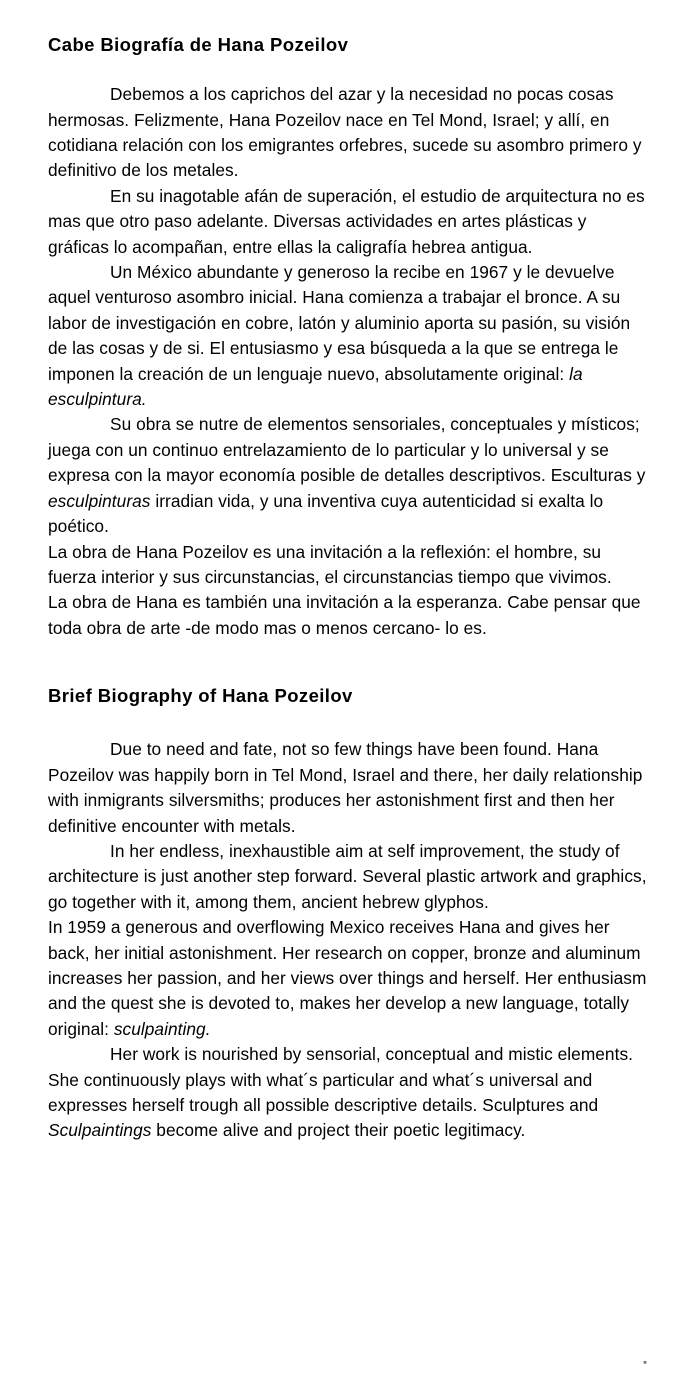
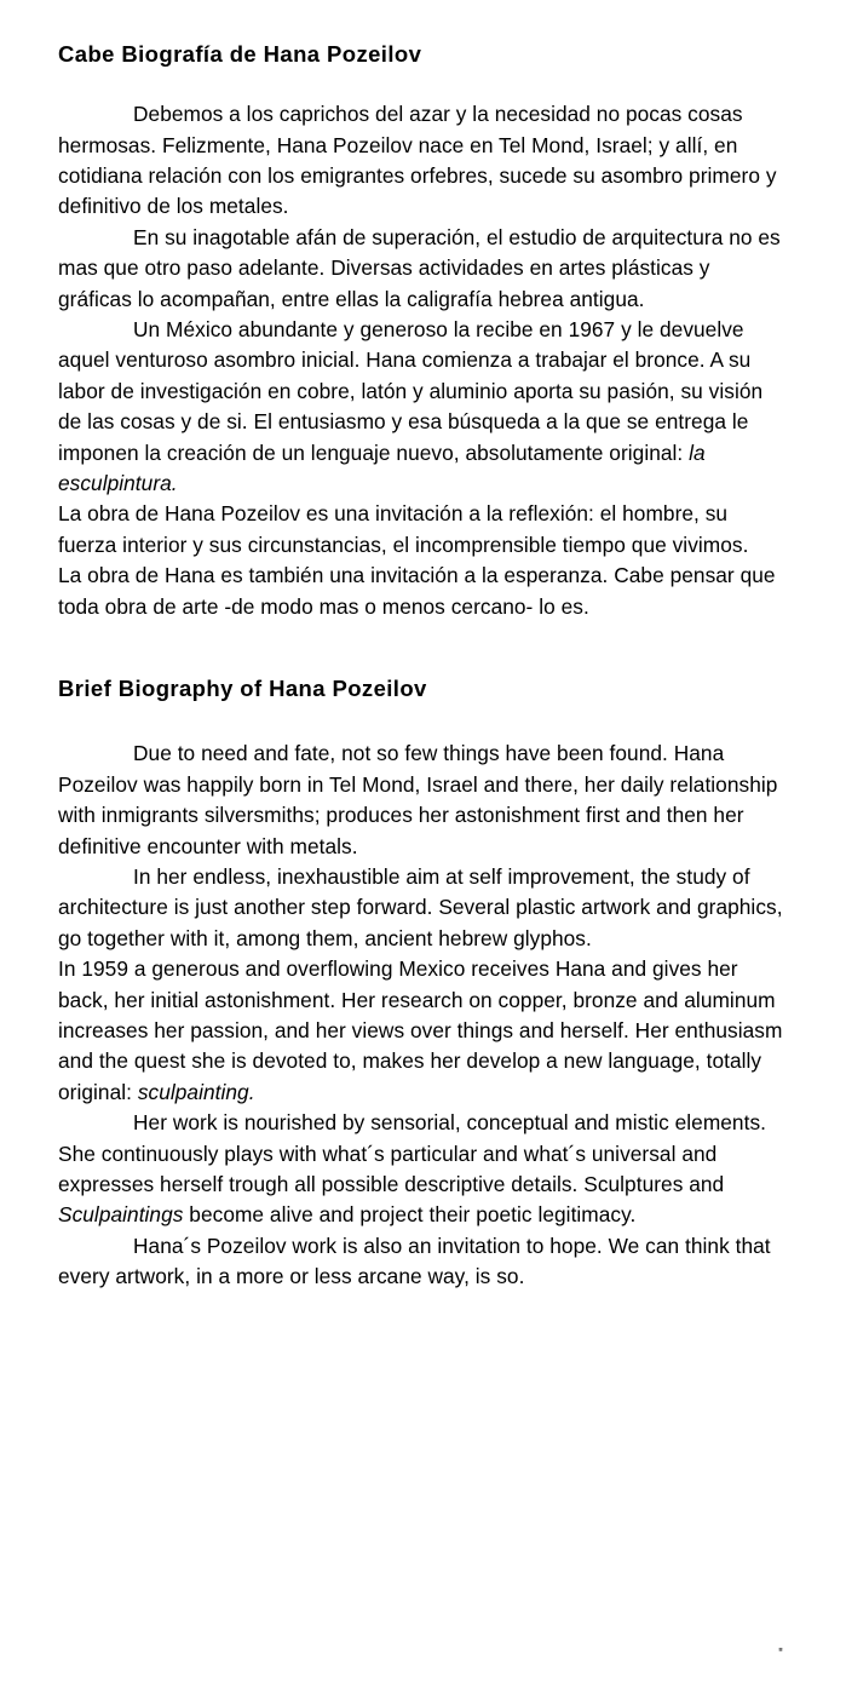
  Cabe Biografía de Hana Pozeilov
  Debemos a los caprichos del azar y la necesidad no pocas cosas hermosas. Felizmente, Hana Pozeilov nace en Tel Mond, Israel; y allí, en cotidiana relación con los emigrantes orfebres, sucede su asombro primero y definitivo de los metales.
  En su inagotable afán de superación, el estudio de arquitectura no es mas que otro paso adelante. Diversas actividades en artes plásticas y gráficas lo acompañan, entre ellas la caligrafía hebrea antigua.
  Un México abundante y generoso la recibe en 1967 y le devuelve aquel venturoso asombro inicial. Hana comienza a trabajar el bronce. A su labor de investigación en cobre, latón y aluminio aporta su pasión, su visión de las cosas y de si. El entusiasmo y esa búsqueda a la que se entrega le imponen la creación de un lenguaje nuevo, absolutamente original: la esculpintura.
- Su obra se nutre de elementos sensoriales, conceptuales y místicos; juega con un continuo entrelazamiento de lo particular y lo universal y se expresa con la mayor economía posible de detalles descriptivos. Esculturas y esculpinturas irradian vida, y una inventiva cuya autenticidad si exalta lo poético.
- La obra de Hana Pozeilov es una invitación a la reflexión: el hombre, su fuerza interior y sus circunstancias, el circunstancias tiempo que vivimos.
+ La obra de Hana Pozeilov es una invitación a la reflexión: el hombre, su fuerza interior y sus circunstancias, el incomprensible tiempo que vivimos.
  La obra de Hana es también una invitación a la esperanza. Cabe pensar que toda obra de arte -de modo mas o menos cercano- lo es.
  Brief Biography of Hana Pozeilov
  Due to need and fate, not so few things have been found. Hana Pozeilov was happily born in Tel Mond, Israel and there, her daily relationship with inmigrants silversmiths; produces her astonishment first and then her definitive encounter with metals.
  In her endless, inexhaustible aim at self improvement, the study of architecture is just another step forward. Several plastic artwork and graphics, go together with it, among them, ancient hebrew glyphos.
  In 1959 a generous and overflowing Mexico receives Hana and gives her back, her initial astonishment. Her research on copper, bronze and aluminum increases her passion, and her views over things and herself. Her enthusiasm and the quest she is devoted to, makes her develop a new language, totally original: sculpainting.
  Her work is nourished by sensorial, conceptual and mistic elements. She continuously plays with what´s particular and what´s universal and expresses herself trough all possible descriptive details. Sculptures and Sculpaintings become alive and project their poetic legitimacy.
+ Hana´s Pozeilov work is also an invitation to hope. We can think that every artwork, in a more or less arcane way, is so.
  ''
